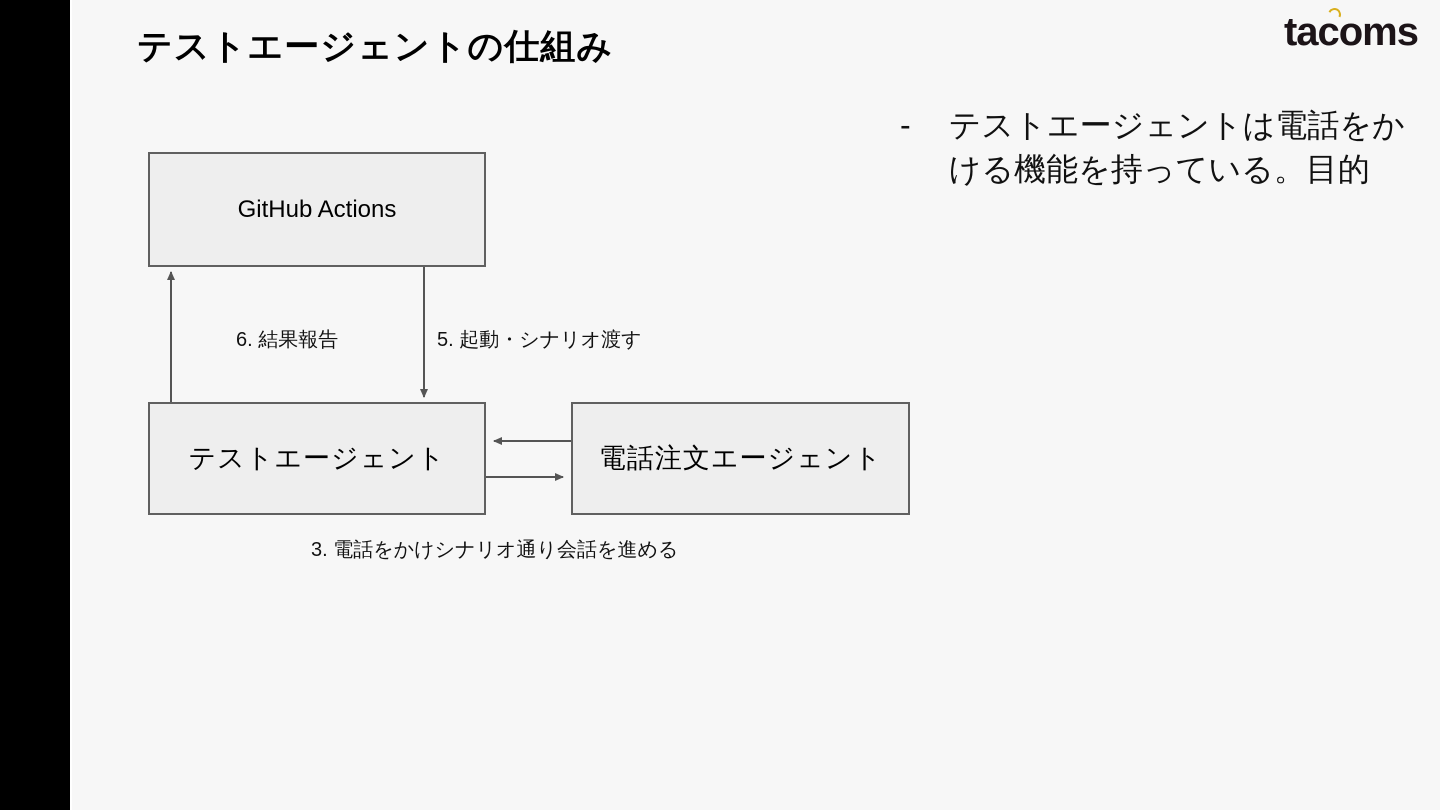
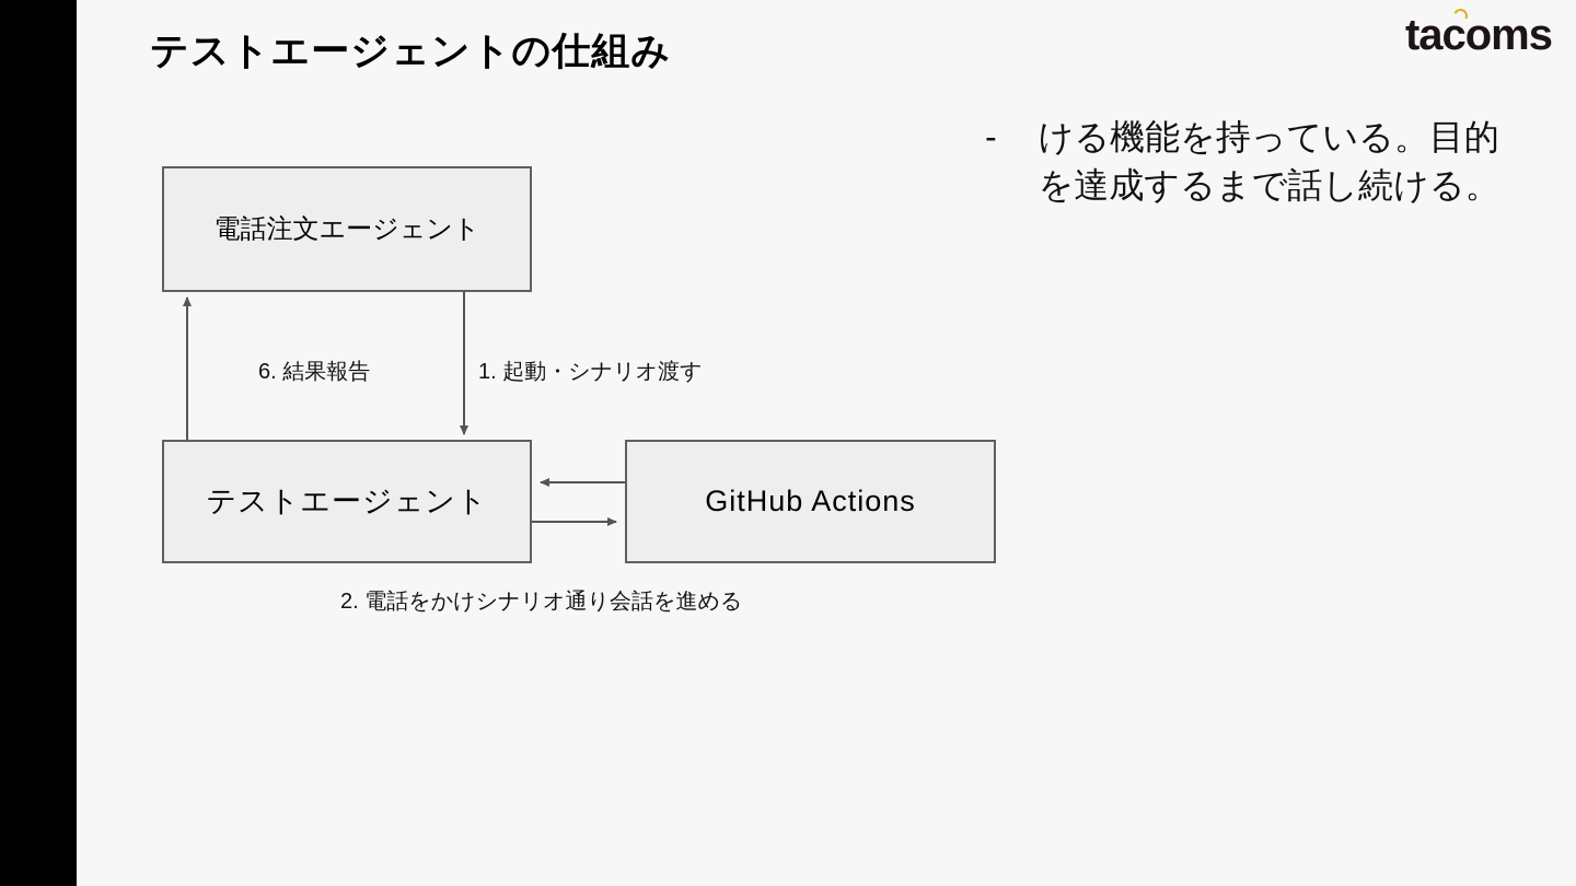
  テストエージェントの仕組み
  tacoms
- GitHub Actions
+ 電話注文エージェント
  テストエージェント
- 電話注文エージェント
+ GitHub Actions
  6. 結果報告
- 5. 起動・シナリオ渡す
+ 1. 起動・シナリオ渡す
- 3. 電話をかけシナリオ通り会話を進める
+ 2. 電話をかけシナリオ通り会話を進める
  -
- テストエージェントは電話をか
  ける機能を持っている。目的
+ を達成するまで話し続ける。
